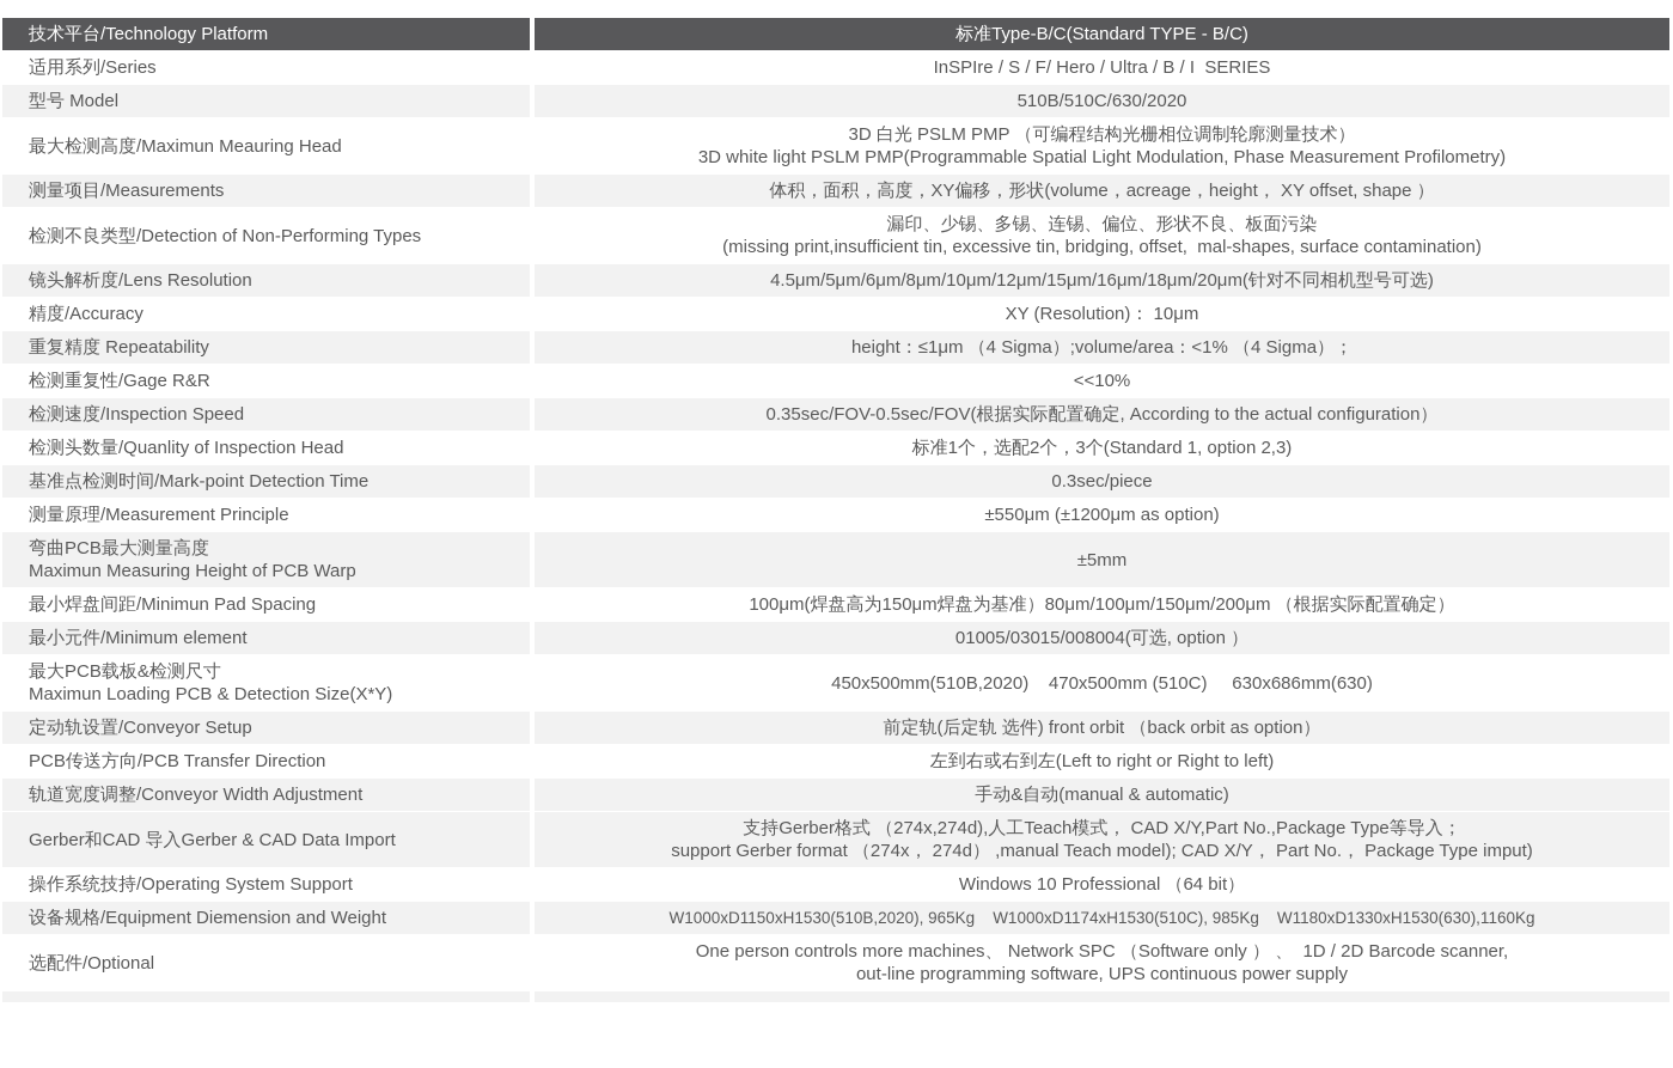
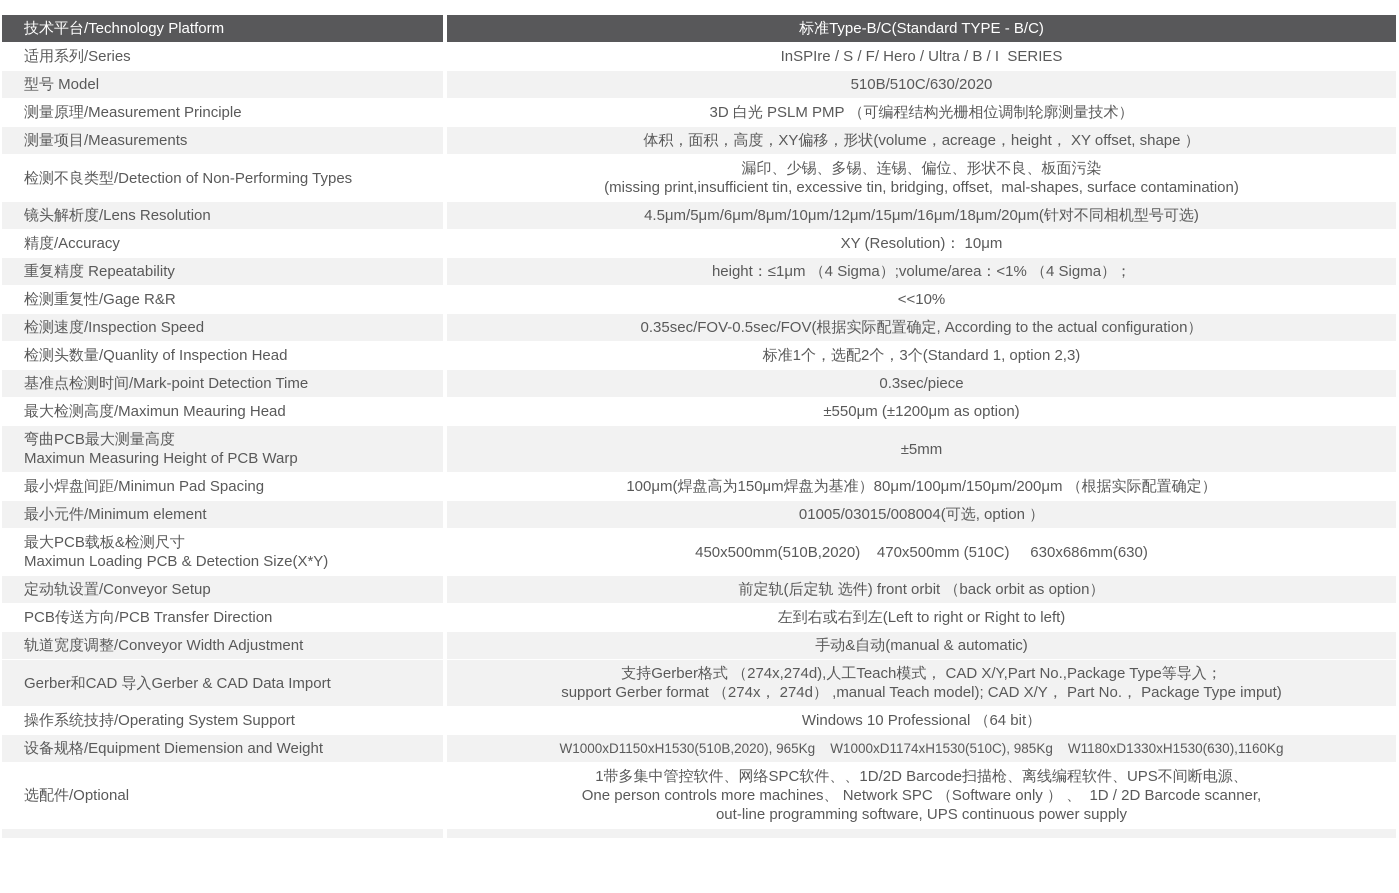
  技术平台/Technology Platform
  标准Type-B/C(Standard TYPE - B/C)
  适用系列/Series
  InSPIre / S / F/ Hero / Ultra / B / I SERIES
  型号 Model
  510B/510C/630/2020
- 最大检测高度/Maximun Meauring Head
+ 测量原理/Measurement Principle
  3D 白光 PSLM PMP （可编程结构光栅相位调制轮廓测量技术）
- 3D white light PSLM PMP(Programmable Spatial Light Modulation, Phase Measurement Profilometry)
  测量项目/Measurements
  体积，面积，高度，XY偏移，形状(volume，acreage，height， XY offset, shape ）
  检测不良类型/Detection of Non-Performing Types
  漏印、少锡、多锡、连锡、偏位、形状不良、板面污染
  (missing print,insufficient tin, excessive tin, bridging, offset, mal-shapes, surface contamination)
  镜头解析度/Lens Resolution
  4.5μm/5μm/6μm/8μm/10μm/12μm/15μm/16μm/18μm/20μm(针对不同相机型号可选)
  精度/Accuracy
  XY (Resolution)： 10μm
  重复精度 Repeatability
  height：≤1μm （4 Sigma）;volume/area：<1% （4 Sigma）；
  检测重复性/Gage R&R
  <<10%
  检测速度/Inspection Speed
  0.35sec/FOV-0.5sec/FOV(根据实际配置确定, According to the actual configuration）
  检测头数量/Quanlity of Inspection Head
  标准1个，选配2个，3个(Standard 1, option 2,3)
  基准点检测时间/Mark-point Detection Time
  0.3sec/piece
- 测量原理/Measurement Principle
+ 最大检测高度/Maximun Meauring Head
  ±550μm (±1200μm as option)
  弯曲PCB最大测量高度
  Maximun Measuring Height of PCB Warp
  ±5mm
  最小焊盘间距/Minimun Pad Spacing
  100μm(焊盘高为150μm焊盘为基准）80μm/100μm/150μm/200μm （根据实际配置确定）
  最小元件/Minimum element
  01005/03015/008004(可选, option ）
  最大PCB载板&检测尺寸
  Maximun Loading PCB & Detection Size(X*Y)
  450x500mm(510B,2020) 470x500mm (510C) 630x686mm(630)
  定动轨设置/Conveyor Setup
  前定轨(后定轨 选件) front orbit （back orbit as option）
  PCB传送方向/PCB Transfer Direction
  左到右或右到左(Left to right or Right to left)
  轨道宽度调整/Conveyor Width Adjustment
  手动&自动(manual & automatic)
  Gerber和CAD 导入Gerber & CAD Data Import
  支持Gerber格式 （274x,274d),人工Teach模式， CAD X/Y,Part No.,Package Type等导入；
  support Gerber format （274x， 274d） ,manual Teach model); CAD X/Y， Part No.， Package Type imput)
  操作系统技持/Operating System Support
  Windows 10 Professional （64 bit）
  设备规格/Equipment Diemension and Weight
  W1000xD1150xH1530(510B,2020), 965Kg W1000xD1174xH1530(510C), 985Kg W1180xD1330xH1530(630),1160Kg
  选配件/Optional
+ 1带多集中管控软件、网络SPC软件、、1D/2D Barcode扫描枪、离线编程软件、UPS不间断电源、
  One person controls more machines、 Network SPC （Software only ） 、 1D / 2D Barcode scanner,
  out-line programming software, UPS continuous power supply
